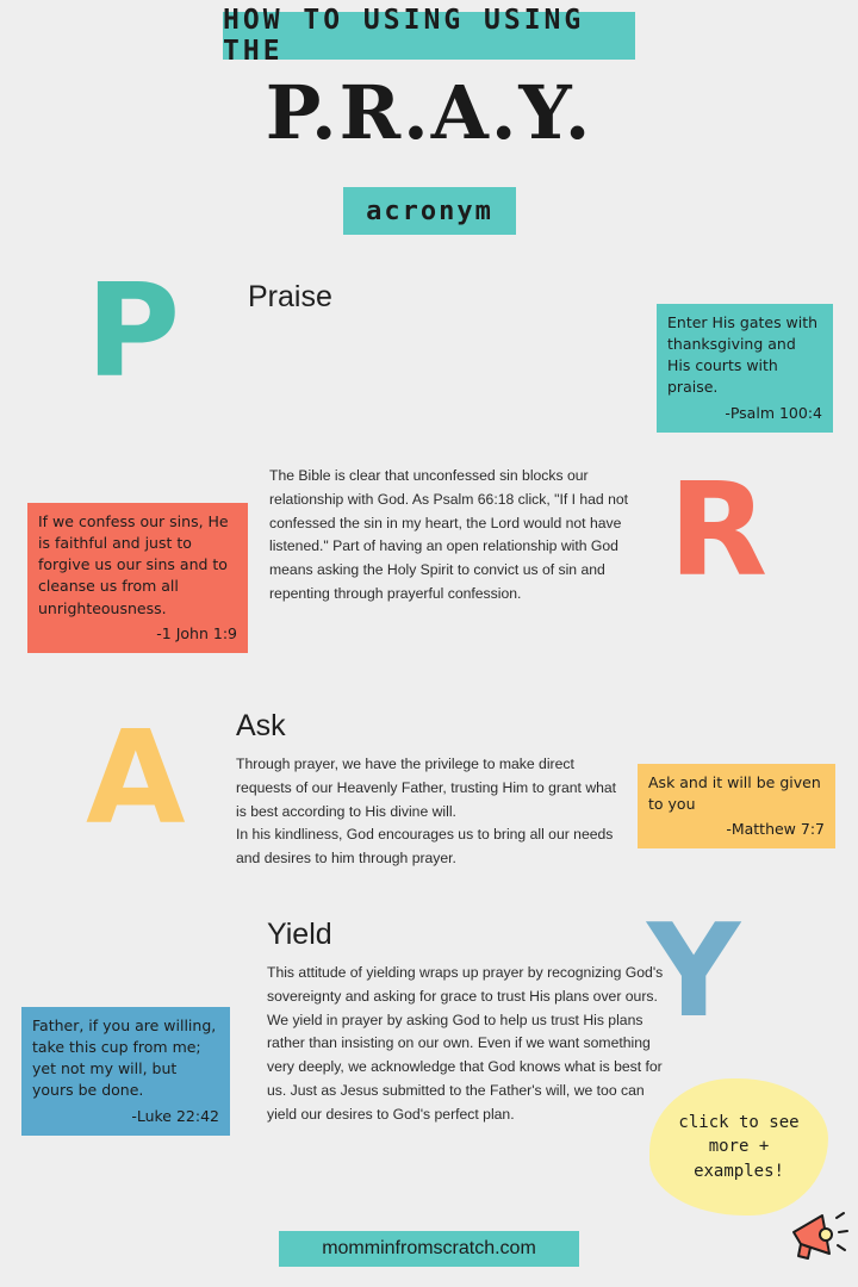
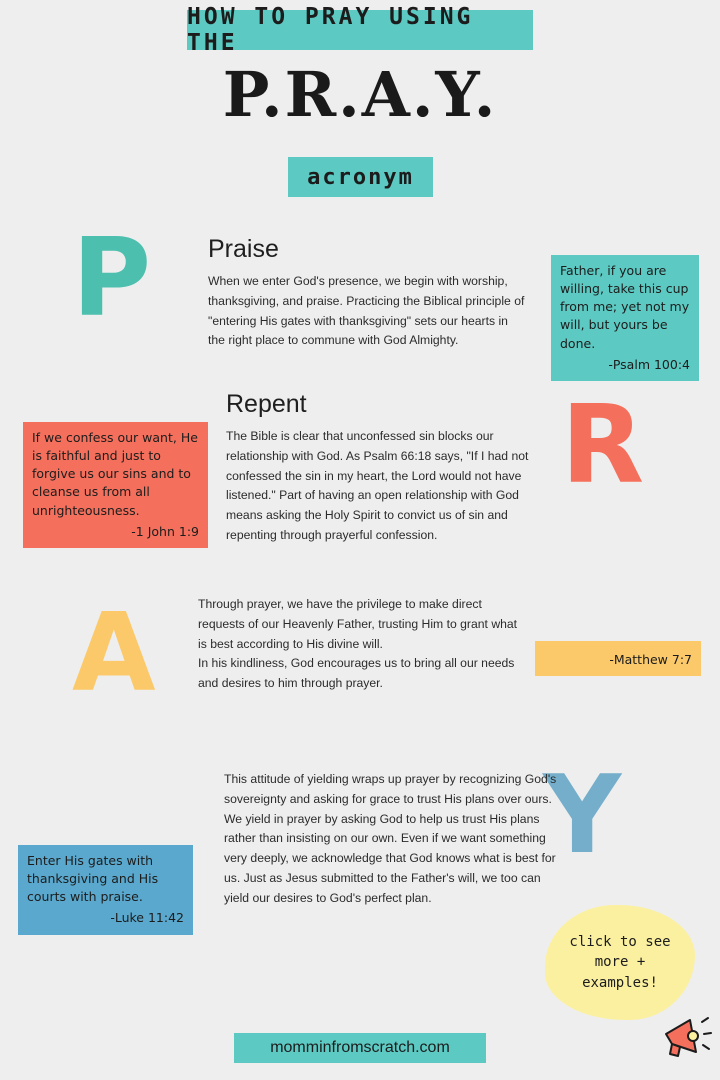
- HOW TO USING USING THE
+ HOW TO PRAY USING THE
  P.R.A.Y.
  acronym
  P
  Praise
+ When we enter God's presence, we begin with worship, thanksgiving, and praise. Practicing the Biblical principle of "entering His gates with thanksgiving" sets our hearts in the right place to commune with God Almighty.
- Enter His gates with thanksgiving and His courts with praise.
+ Father, if you are willing, take this cup from me; yet not my will, but yours be done.
  -Psalm 100:4
  R
+ Repent
- The Bible is clear that unconfessed sin blocks our relationship with God. As Psalm 66:18 click, "If I had not confessed the sin in my heart, the Lord would not have listened." Part of having an open relationship with God means asking the Holy Spirit to convict us of sin and repenting through prayerful confession.
+ The Bible is clear that unconfessed sin blocks our relationship with God. As Psalm 66:18 says, "If I had not confessed the sin in my heart, the Lord would not have listened." Part of having an open relationship with God means asking the Holy Spirit to convict us of sin and repenting through prayerful confession.
- If we confess our sins, He is faithful and just to forgive us our sins and to cleanse us from all unrighteousness.
+ If we confess our want, He is faithful and just to forgive us our sins and to cleanse us from all unrighteousness.
  -1 John 1:9
  A
- Ask
  Through prayer, we have the privilege to make direct requests of our Heavenly Father, trusting Him to grant what is best according to His divine will.
  In his kindliness, God encourages us to bring all our needs and desires to him through prayer.
- Ask and it will be given to you
  -Matthew 7:7
  Y
- Yield
  This attitude of yielding wraps up prayer by recognizing God's sovereignty and asking for grace to trust His plans over ours. We yield in prayer by asking God to help us trust His plans rather than insisting on our own. Even if we want something very deeply, we acknowledge that God knows what is best for us. Just as Jesus submitted to the Father's will, we too can yield our desires to God's perfect plan.
- Father, if you are willing, take this cup from me; yet not my will, but yours be done.
+ Enter His gates with thanksgiving and His courts with praise.
- -Luke 22:42
+ -Luke 11:42
  click to see
  more +
  examples!
  momminfromscratch.com
